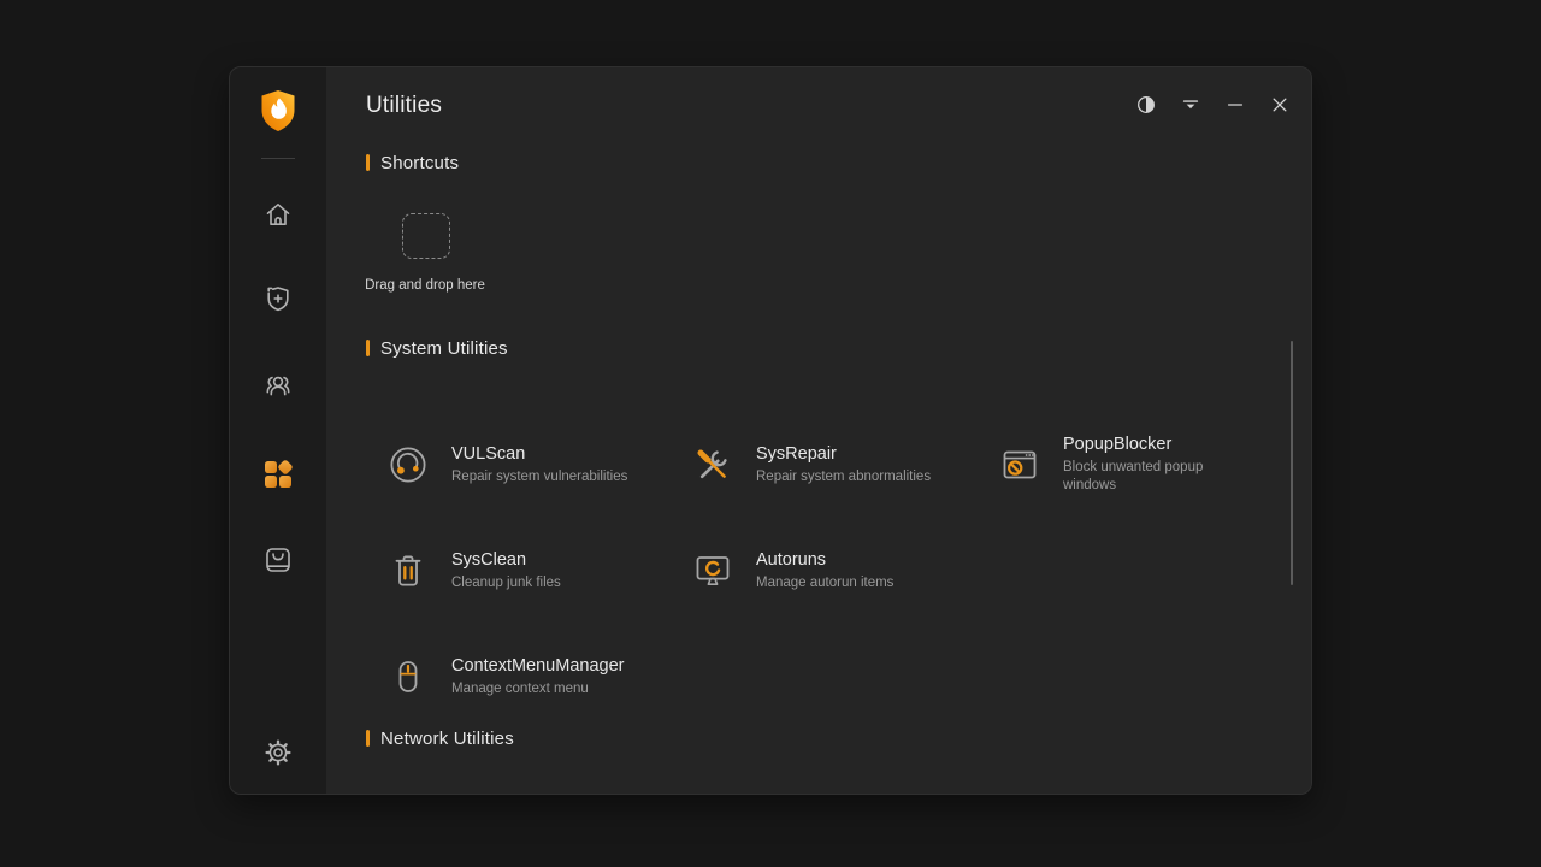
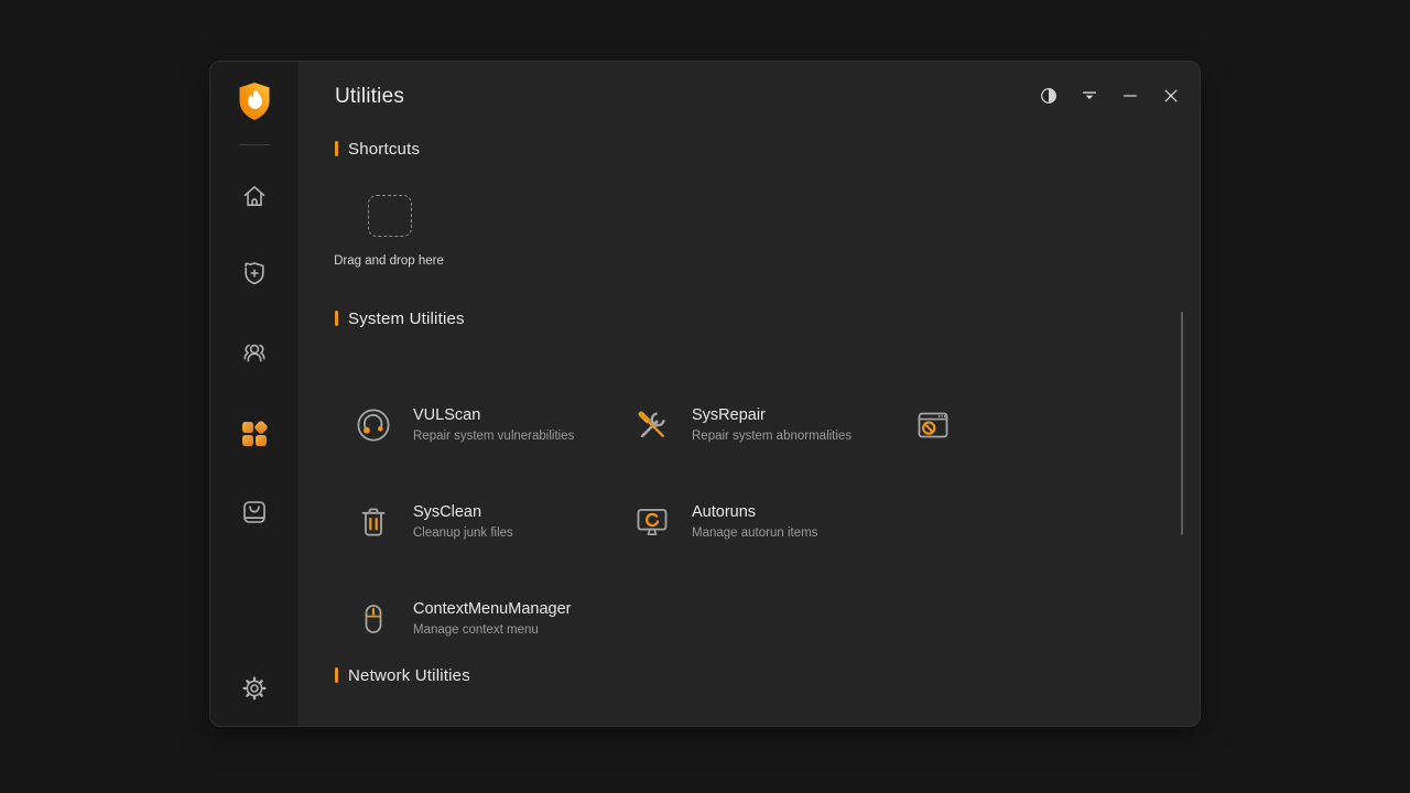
  Utilities
  Shortcuts
  Drag and drop here
  System Utilities
  VULScan
  Repair system vulnerabilities
  SysRepair
  Repair system abnormalities
- PopupBlocker
- Block unwanted popup windows
  SysClean
  Cleanup junk files
  Autoruns
  Manage autorun items
  ContextMenuManager
  Manage context menu
  Network Utilities
